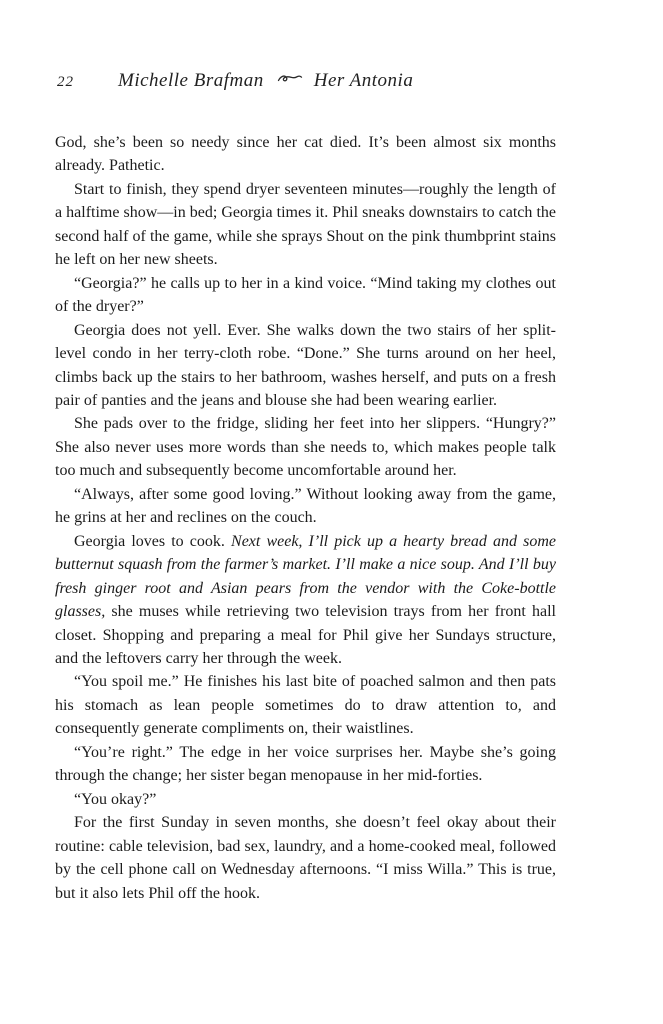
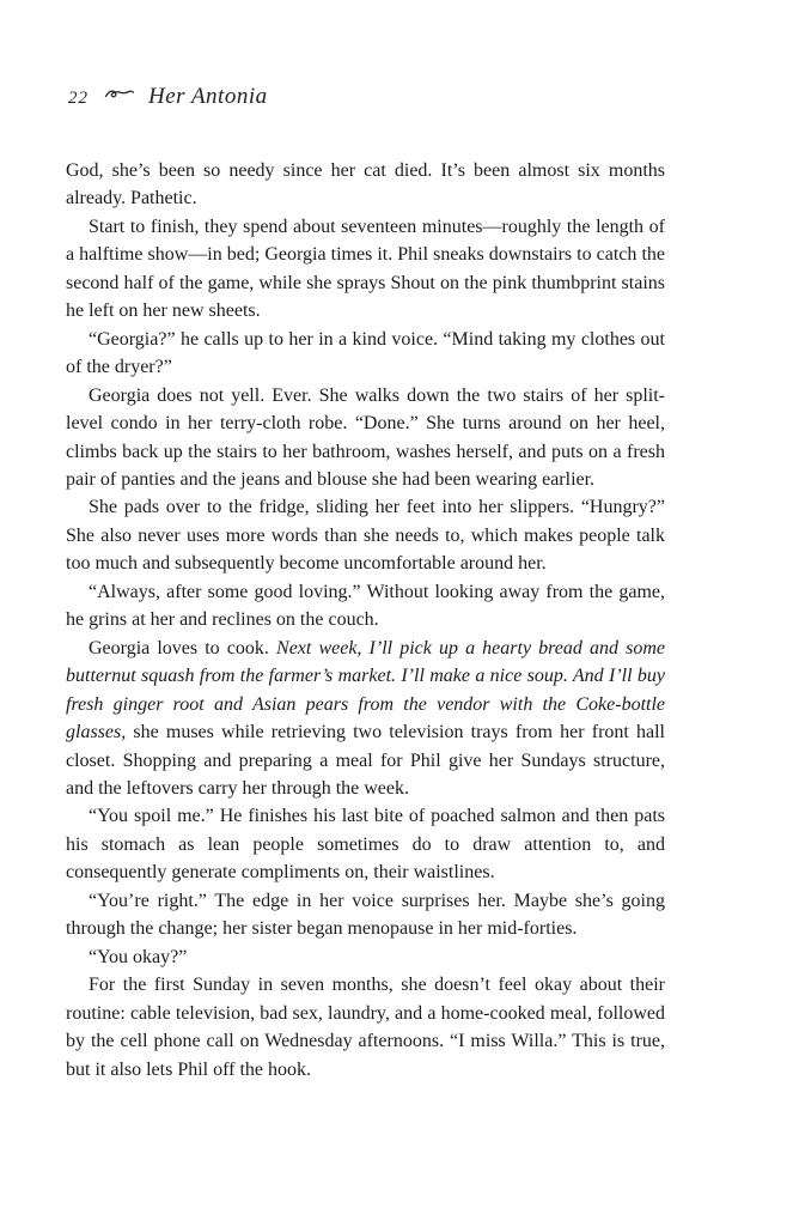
  22
- Michelle Brafman
  Her Antonia
  God, she’s been so needy since her cat died. It’s been almost six months already. Pathetic.
- Start to finish, they spend dryer seventeen minutes—roughly the length of a halftime show—in bed; Georgia times it. Phil sneaks downstairs to catch the second half of the game, while she sprays Shout on the pink thumbprint stains he left on her new sheets.
+ Start to finish, they spend about seventeen minutes—roughly the length of a halftime show—in bed; Georgia times it. Phil sneaks downstairs to catch the second half of the game, while she sprays Shout on the pink thumbprint stains he left on her new sheets.
  “Georgia?” he calls up to her in a kind voice. “Mind taking my clothes out of the dryer?”
  Georgia does not yell. Ever. She walks down the two stairs of her split-level condo in her terry-cloth robe. “Done.” She turns around on her heel, climbs back up the stairs to her bathroom, washes herself, and puts on a fresh pair of panties and the jeans and blouse she had been wearing earlier.
  She pads over to the fridge, sliding her feet into her slippers. “Hungry?” She also never uses more words than she needs to, which makes people talk too much and subsequently become uncomfortable around her.
  “Always, after some good loving.” Without looking away from the game, he grins at her and reclines on the couch.
  Georgia loves to cook. Next week, I’ll pick up a hearty bread and some butternut squash from the farmer’s market. I’ll make a nice soup. And I’ll buy fresh ginger root and Asian pears from the vendor with the Coke-bottle glasses, she muses while retrieving two television trays from her front hall closet. Shopping and preparing a meal for Phil give her Sundays structure, and the leftovers carry her through the week.
  “You spoil me.” He finishes his last bite of poached salmon and then pats his stomach as lean people sometimes do to draw attention to, and consequently generate compliments on, their waistlines.
  “You’re right.” The edge in her voice surprises her. Maybe she’s going through the change; her sister began menopause in her mid-forties.
  “You okay?”
  For the first Sunday in seven months, she doesn’t feel okay about their routine: cable television, bad sex, laundry, and a home-cooked meal, followed by the cell phone call on Wednesday afternoons. “I miss Willa.” This is true, but it also lets Phil off the hook.
